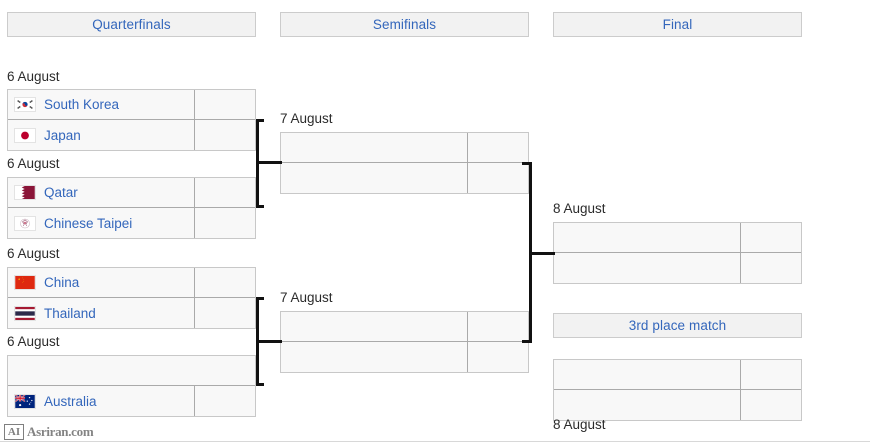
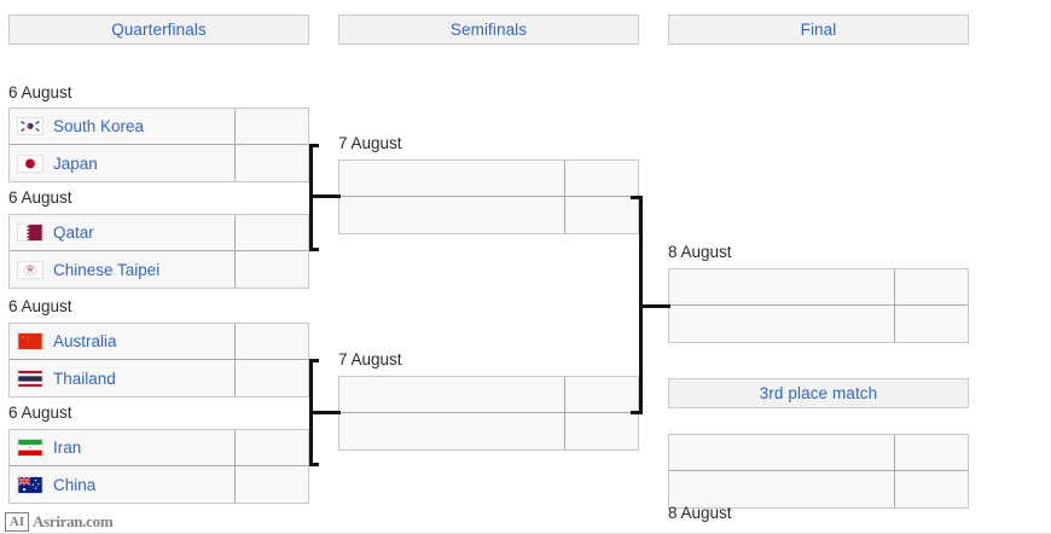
  Quarterfinals
  Semifinals
  Final
  3rd place match
  6 August
  South Korea
  Japan
  6 August
  Qatar
  Chinese Taipei
  6 August
- China
+ Australia
  Thailand
  6 August
+ Iran
- Australia
+ China
  7 August
  7 August
  8 August
  8 August
  AI
  Asriran.com
